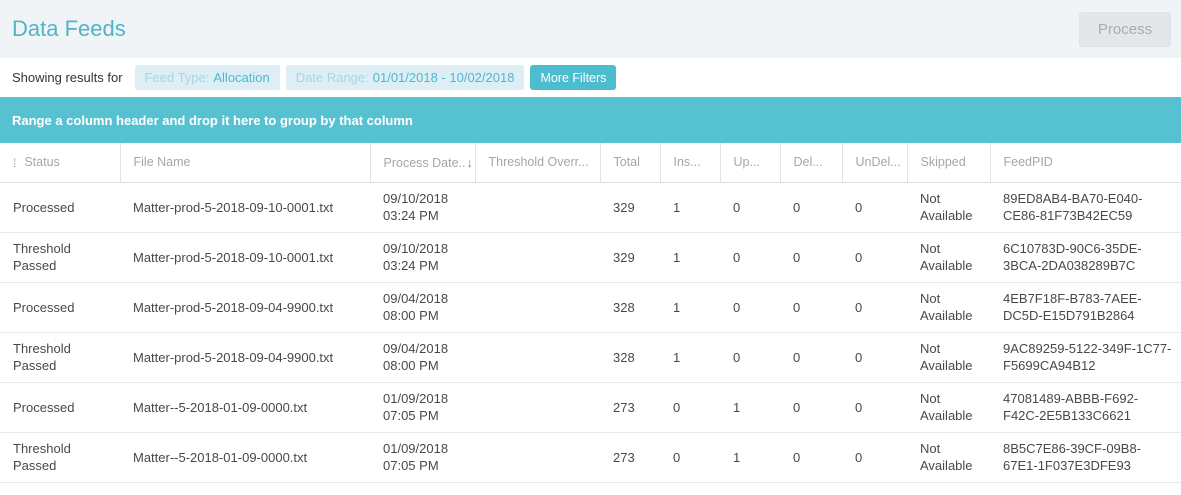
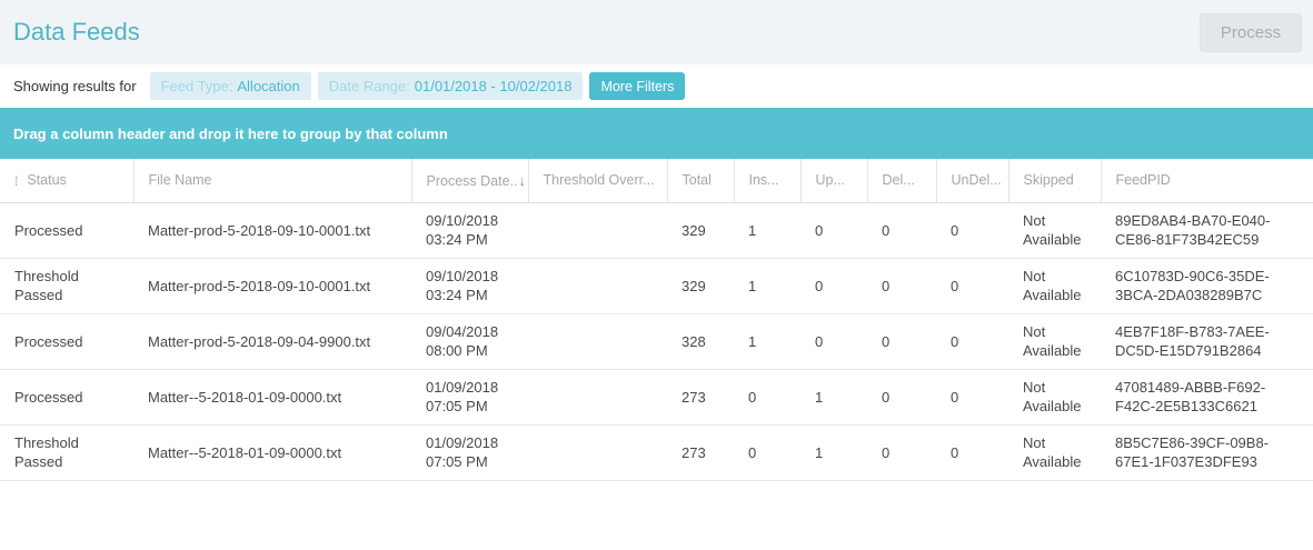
  Data Feeds
  Process
  Showing results for
  Feed Type:
  Allocation
  Date Range:
  01/01/2018 - 10/02/2018
  More Filters
- Range a column header and drop it here to group by that column
+ Drag a column header and drop it here to group by that column
  ⁞ Status	File Name	Process Date..↓	Threshold Overr...	Total	Ins...	Up...	Del...	UnDel...	Skipped	FeedPID
  Processed	Matter-prod-5-2018-09-10-0001.txt	09/10/2018 03:24 PM		329	1	0	0	0	Not Available	89ED8AB4-BA70-E040-CE86-81F73B42EC59
  Threshold Passed	Matter-prod-5-2018-09-10-0001.txt	09/10/2018 03:24 PM		329	1	0	0	0	Not Available	6C10783D-90C6-35DE-3BCA-2DA038289B7C
  Processed	Matter-prod-5-2018-09-04-9900.txt	09/04/2018 08:00 PM		328	1	0	0	0	Not Available	4EB7F18F-B783-7AEE-DC5D-E15D791B2864
- Threshold Passed	Matter-prod-5-2018-09-04-9900.txt	09/04/2018 08:00 PM		328	1	0	0	0	Not Available	9AC89259-5122-349F-1C77-F5699CA94B12
  Processed	Matter--5-2018-01-09-0000.txt	01/09/2018 07:05 PM		273	0	1	0	0	Not Available	47081489-ABBB-F692-F42C-2E5B133C6621
  Threshold Passed	Matter--5-2018-01-09-0000.txt	01/09/2018 07:05 PM		273	0	1	0	0	Not Available	8B5C7E86-39CF-09B8-67E1-1F037E3DFE93
